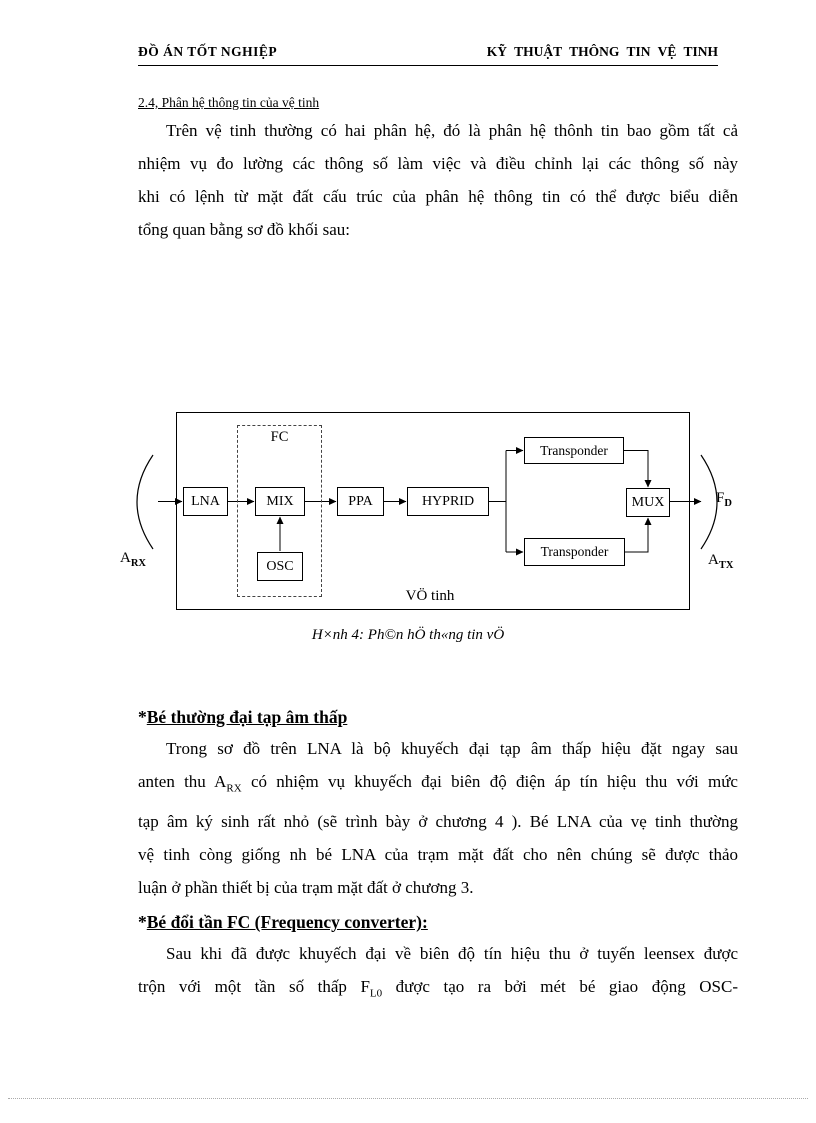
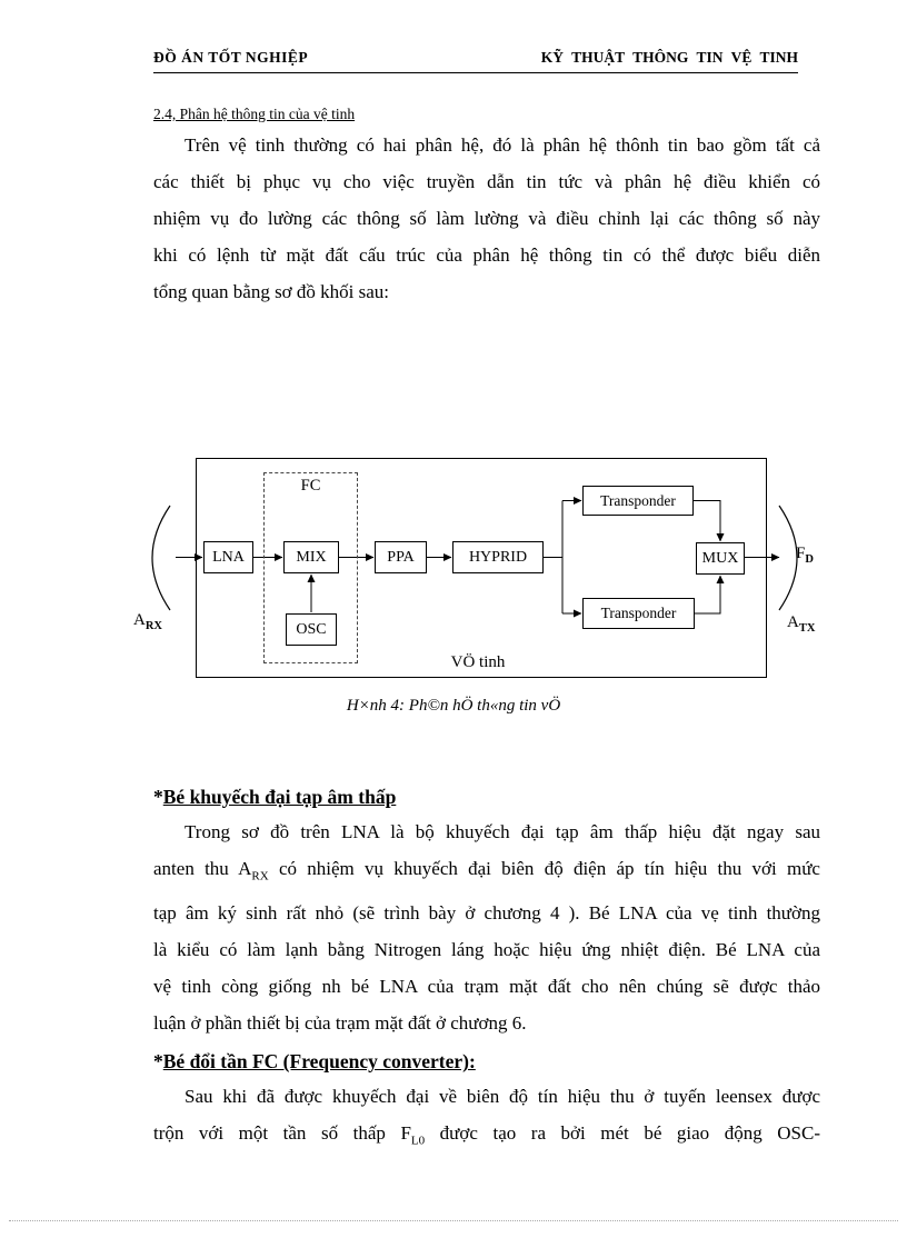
  ĐỒ ÁN TỐT NGHIỆP
  KỸ THUẬT THÔNG TIN VỆ TINH
  2.4, Phân hệ thông tin của vệ tinh
  Trên vệ tinh thường có hai phân hệ, đó là phân hệ thônh tin bao gồm tất cả
+ các thiết bị phục vụ cho việc truyền dẫn tin tức và phân hệ điều khiển có
- nhiệm vụ đo lường các thông số làm việc và điều chỉnh lại các thông số này
+ nhiệm vụ đo lường các thông số làm lường và điều chỉnh lại các thông số này
  khi có lệnh từ mặt đất cấu trúc của phân hệ thông tin có thể được biểu diễn
  tổng quan bằng sơ đồ khối sau:
  FC
  LNA
  MIX
  OSC
  PPA
  HYPRID
  Transponder
  Transponder
  MUX
  FD
  ARX
  ATX
  VÖ tinh
  H×nh 4: Ph©n hÖ th«ng tin vÖ
- *Bé thường đại tạp âm thấp
+ *Bé khuyếch đại tạp âm thấp
  Trong sơ đồ trên LNA là bộ khuyếch đại tạp âm thấp hiệu đặt ngay sau
  anten thu ARX có nhiệm vụ khuyếch đại biên độ điện áp tín hiệu thu với mức
  tạp âm ký sinh rất nhỏ (sẽ trình bày ở chương 4 ). Bé LNA của vẹ tinh thường
+ là kiểu có làm lạnh bằng Nitrogen láng hoặc hiệu ứng nhiệt điện. Bé LNA của
  vệ tinh còng giống nh bé LNA của trạm mặt đất cho nên chúng sẽ được thảo
- luận ở phần thiết bị của trạm mặt đất ở chương 3.
+ luận ở phần thiết bị của trạm mặt đất ở chương 6.
  *Bé đổi tần FC (Frequency converter):
  Sau khi đã được khuyếch đại về biên độ tín hiệu thu ở tuyến leensex được
  trộn với một tần số thấp FL0 được tạo ra bởi mét bé giao động OSC-
